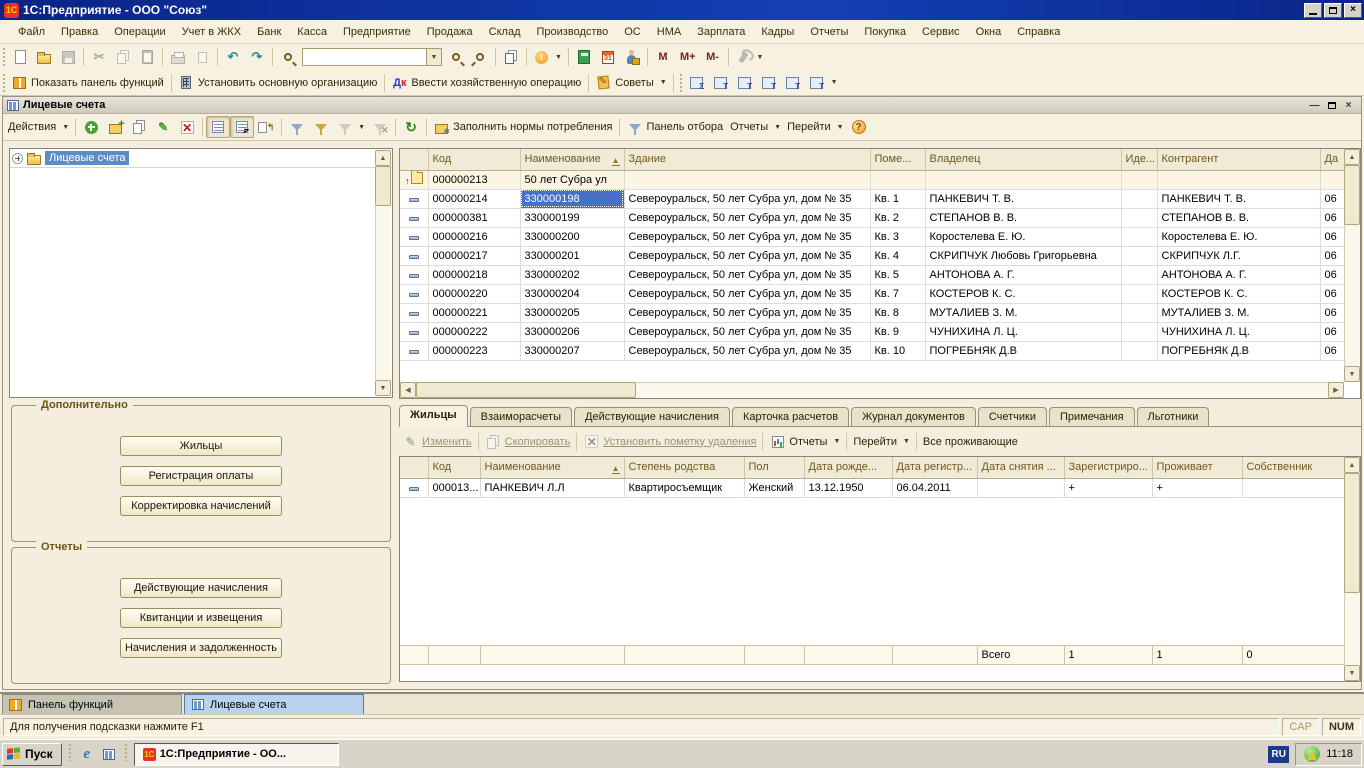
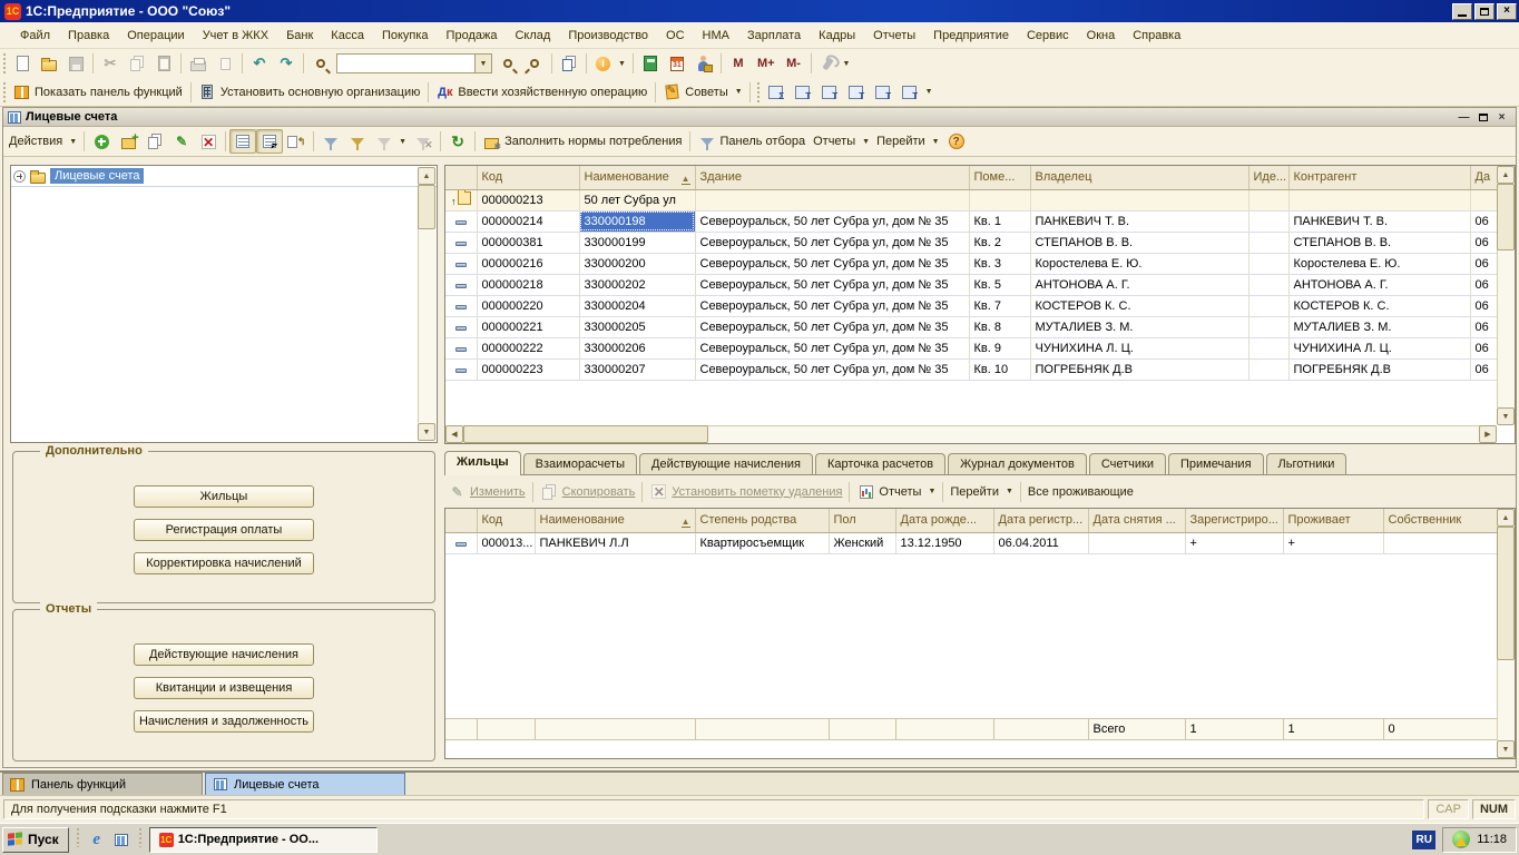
  1C
  1С:Предприятие - ООО "Союз"
  ×
  Файл
  Правка
  Операции
  Учет в ЖКХ
  Банк
  Касса
- Предприятие
+ Покупка
  Продажа
  Склад
  Производство
  ОС
  НМА
  Зарплата
  Кадры
  Отчеты
- Покупка
+ Предприятие
  Сервис
  Окна
  Справка
  ✂
  ↶
  ↷
  i
  M
  M+
  M-
  Показать панель функций
  Установить основную организацию
  Дк
  Ввести хозяйственную операцию
  Советы
  Лицевые счета
  —
  ×
  Действия
  ✎
  ✕
  ↰
  ✕
  ↻
  Заполнить нормы потребления
  Панель отбора
  Отчеты
  Перейти
  ?
  Лицевые счета
  Дополнительно
  Жильцы
  Регистрация оплаты
  Корректировка начислений
  Отчеты
  Действующие начисления
  Квитанции и извещения
  Начисления и задолженность
  	Код	Наименование ▲	Здание	Поме...	Владелец	Иде...	Контрагент	Да
  ↑	000000213	50 лет Субра ул
  	000000214	330000198	Североуральск, 50 лет Субра ул, дом № 35	Кв. 1	ПАНКЕВИЧ Т. В.		ПАНКЕВИЧ Т. В.	06
  	000000381	330000199	Североуральск, 50 лет Субра ул, дом № 35	Кв. 2	СТЕПАНОВ В. В.		СТЕПАНОВ В. В.	06
  	000000216	330000200	Североуральск, 50 лет Субра ул, дом № 35	Кв. 3	Коростелева Е. Ю.		Коростелева Е. Ю.	06
- 	000000217	330000201	Североуральск, 50 лет Субра ул, дом № 35	Кв. 4	СКРИПЧУК Любовь Григорьевна		СКРИПЧУК Л.Г.	06
  	000000218	330000202	Североуральск, 50 лет Субра ул, дом № 35	Кв. 5	АНТОНОВА А. Г.		АНТОНОВА А. Г.	06
  	000000220	330000204	Североуральск, 50 лет Субра ул, дом № 35	Кв. 7	КОСТЕРОВ К. С.		КОСТЕРОВ К. С.	06
  	000000221	330000205	Североуральск, 50 лет Субра ул, дом № 35	Кв. 8	МУТАЛИЕВ З. М.		МУТАЛИЕВ З. М.	06
  	000000222	330000206	Североуральск, 50 лет Субра ул, дом № 35	Кв. 9	ЧУНИХИНА Л. Ц.		ЧУНИХИНА Л. Ц.	06
  	000000223	330000207	Североуральск, 50 лет Субра ул, дом № 35	Кв. 10	ПОГРЕБНЯК Д.В		ПОГРЕБНЯК Д.В	06
  Жильцы
  Взаиморасчеты
  Действующие начисления
  Карточка расчетов
  Журнал документов
  Счетчики
  Примечания
  Льготники
  ✎
  Изменить
  Скопировать
  ✕
  Установить пометку удаления
  Отчеты
  Перейти
  Все проживающие
  	Код	Наименование ▲	Степень родства	Пол	Дата рожде...	Дата регистр...	Дата снятия ...	Зарегистриро...	Проживает	Собственник
  	000013...	ПАНКЕВИЧ Л.Л	Квартиросъемщик	Женский	13.12.1950	06.04.2011		+	+
  							Всего	1	1	0
  Панель функций
  Лицевые счета
  Для получения подсказки нажмите F1
  CAP
  NUM
  Пуск
  e
  1C
  1С:Предприятие - ОО...
  RU
  11:18
